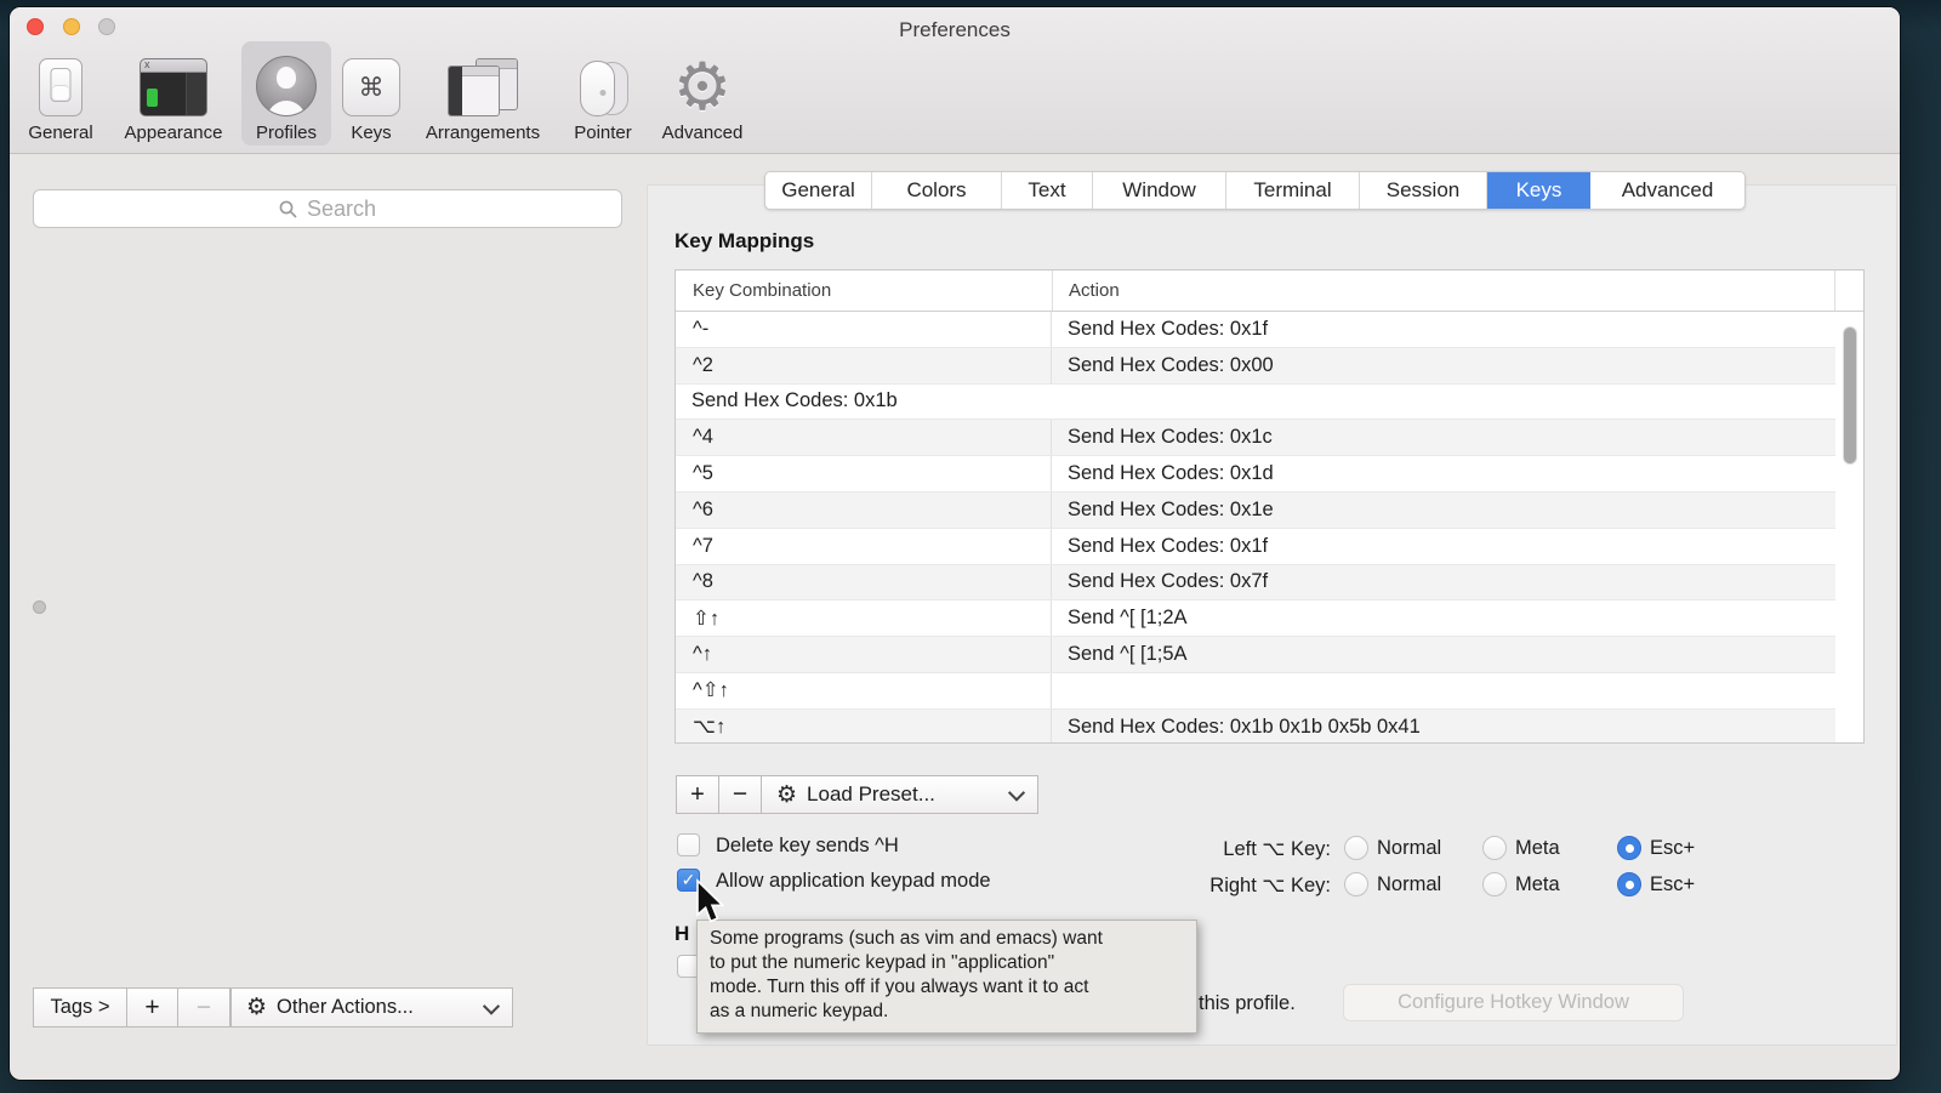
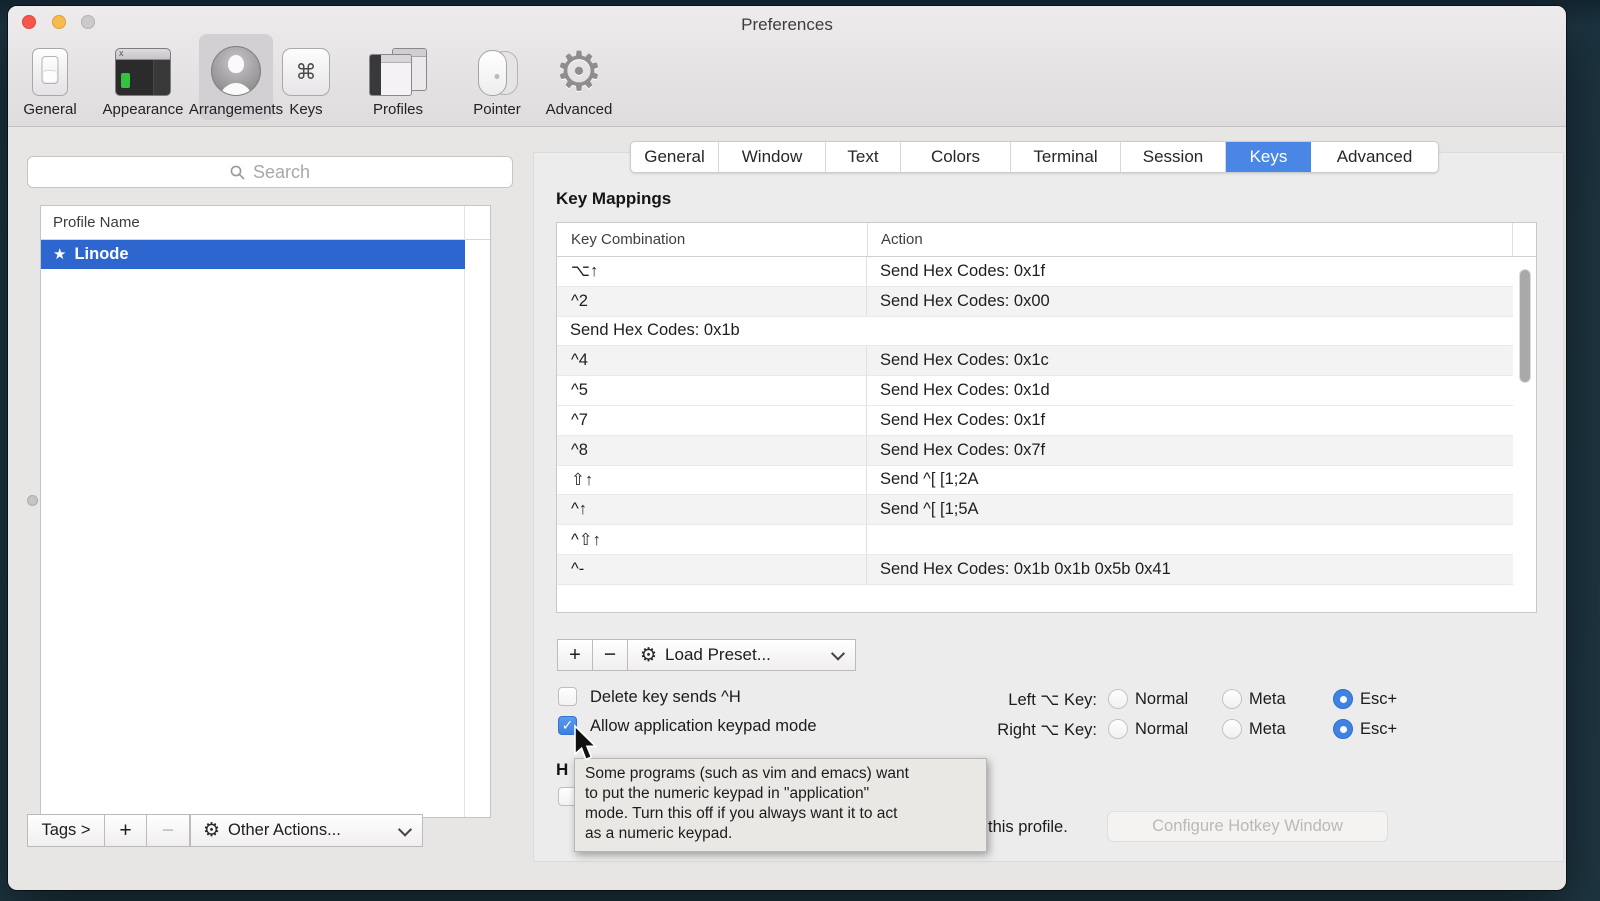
  Preferences
  General
  x
  Appearance
- Profiles
+ Arrangements
  ⌘
  Keys
- Arrangements
+ Profiles
  Pointer
  ⚙
  Advanced
  Search
+ Profile Name
+ ★ Linode
  Tags >
  +
  −
  ⚙
  Other Actions...
  General
- Colors
+ Window
  Text
- Window
+ Colors
  Terminal
  Session
  Keys
  Advanced
  Key Mappings
  Key Combination
  Action
- ^-
+ ⌥↑
  Send Hex Codes: 0x1f
  ^2
  Send Hex Codes: 0x00
  Send Hex Codes: 0x1b
  ^4
  Send Hex Codes: 0x1c
  ^5
  Send Hex Codes: 0x1d
- ^6
- Send Hex Codes: 0x1e
  ^7
  Send Hex Codes: 0x1f
  ^8
  Send Hex Codes: 0x7f
  ⇧↑
  Send ^[ [1;2A
  ^↑
  Send ^[ [1;5A
  ^⇧↑
- ⌥↑
+ ^-
  Send Hex Codes: 0x1b 0x1b 0x5b 0x41
  +
  −
  ⚙
  Load Preset...
  Delete key sends ^H
  ✓
  Allow application keypad mode
  Left ⌥ Key:
  Normal
  Meta
  Esc+
  Right ⌥ Key:
  Normal
  Meta
  Esc+
  H
  this profile.
  Configure Hotkey Window
  Some programs (such as vim and emacs) want
  to put the numeric keypad in "application"
  mode. Turn this off if you always want it to act
  as a numeric keypad.
